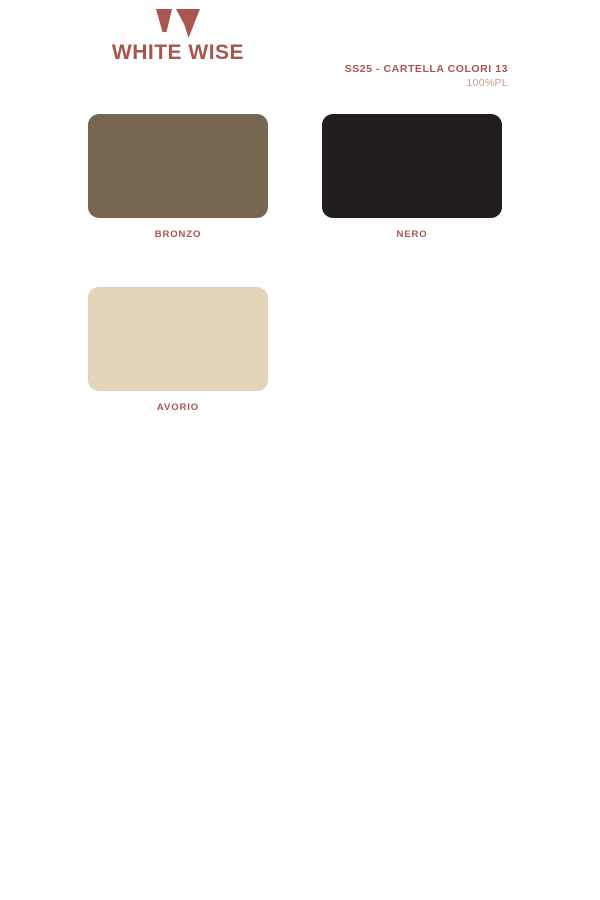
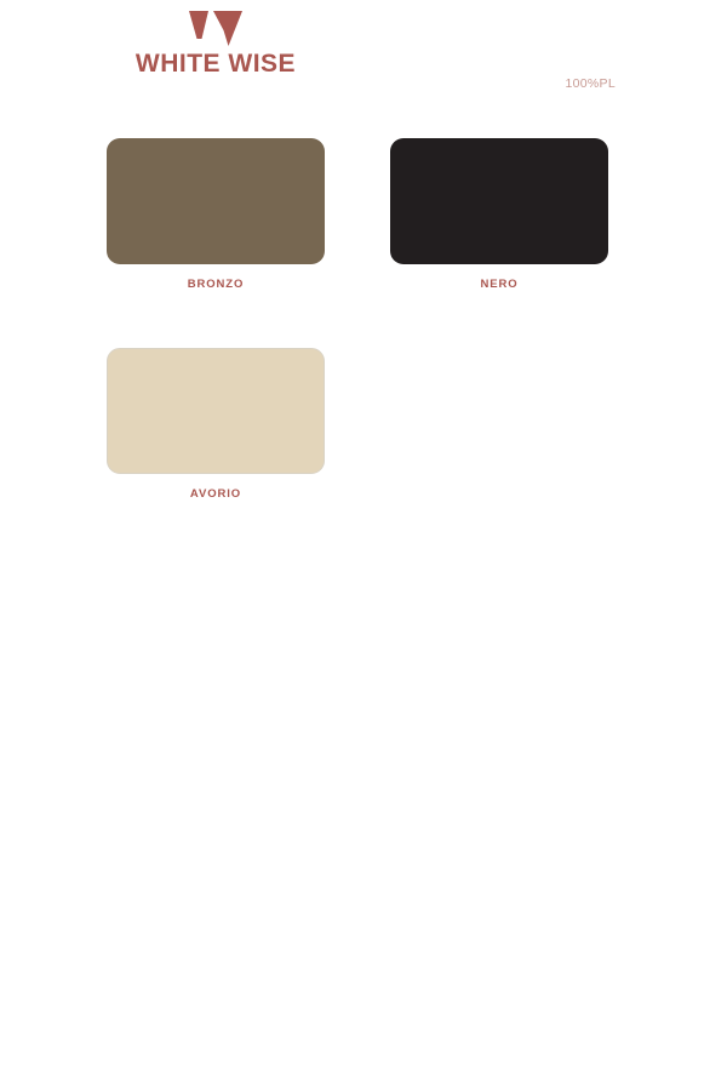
  WHITE WISE
- SS25 - CARTELLA COLORI 13
  100%PL
  BRONZO
  NERO
  AVORIO
